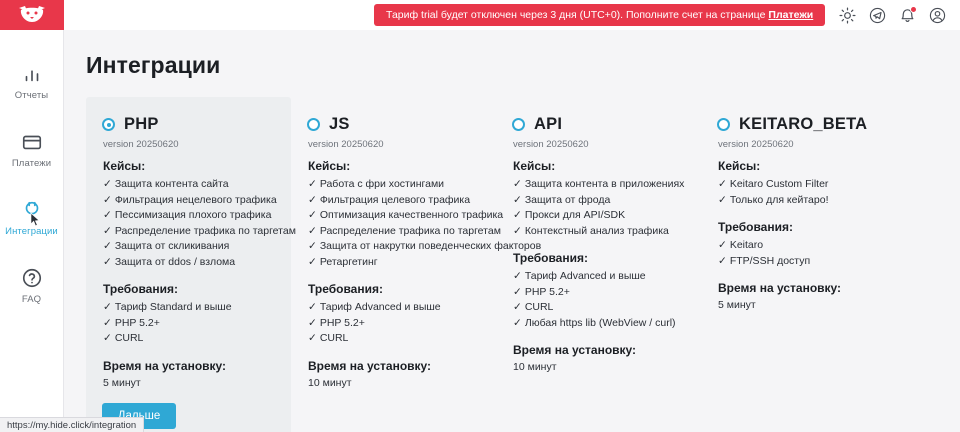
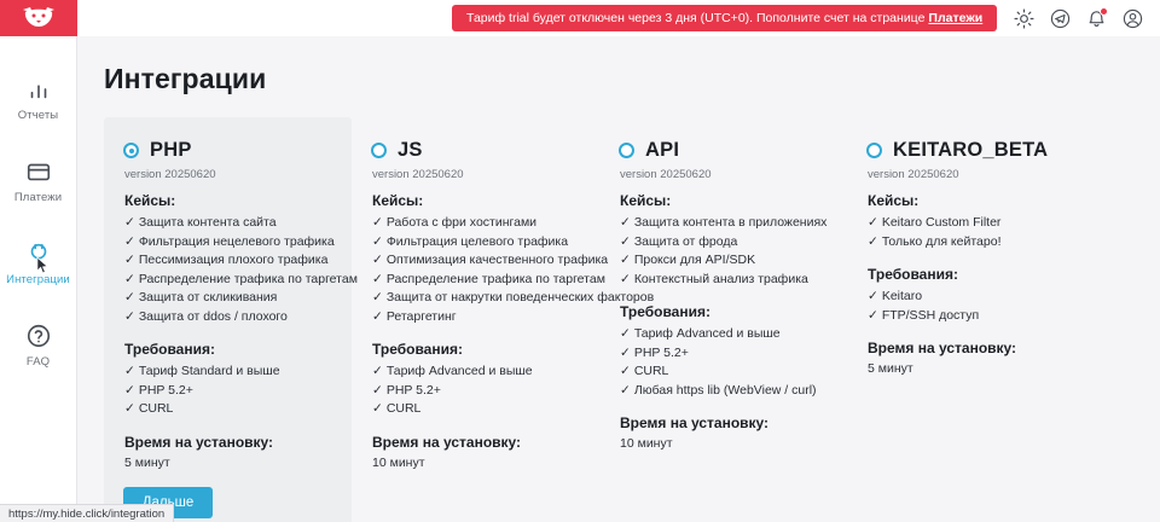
  Отчеты
  Платежи
  Интеграции
  FAQ
  Тариф trial будет отключен через 3 дня (UTC+0). Пополните счет на странице
  Платежи
  Интеграции
  PHP
  version 20250620
  Кейсы:
  ✓ Защита контента сайта
  ✓ Фильтрация нецелевого трафика
  ✓ Пессимизация плохого трафика
  ✓ Распределение трафика по таргетам
  ✓ Защита от скликивания
- ✓ Защита от ddos / взлома
+ ✓ Защита от ddos / плохого
  Требования:
  ✓ Тариф Standard и выше
  ✓ PHP 5.2+
  ✓ CURL
  Время на установку:
  5 минут
  Дальше
  JS
  version 20250620
  Кейсы:
  ✓ Работа с фри хостингами
  ✓ Фильтрация целевого трафика
  ✓ Оптимизация качественного трафика
  ✓ Распределение трафика по таргетам
  ✓ Защита от накрутки поведенческих факторов
  ✓ Ретаргетинг
  Требования:
  ✓ Тариф Advanced и выше
  ✓ PHP 5.2+
  ✓ CURL
  Время на установку:
  10 минут
  API
  version 20250620
  Кейсы:
  ✓ Защита контента в приложениях
  ✓ Защита от фрода
  ✓ Прокси для API/SDK
  ✓ Контекстный анализ трафика
  Требования:
  ✓ Тариф Advanced и выше
  ✓ PHP 5.2+
  ✓ CURL
  ✓ Любая https lib (WebView / curl)
  Время на установку:
  10 минут
  KEITARO_BETA
  version 20250620
  Кейсы:
  ✓ Keitaro Custom Filter
  ✓ Только для кейтаро!
  Требования:
  ✓ Keitaro
  ✓ FTP/SSH доступ
  Время на установку:
  5 минут
  https://my.hide.click/integration
